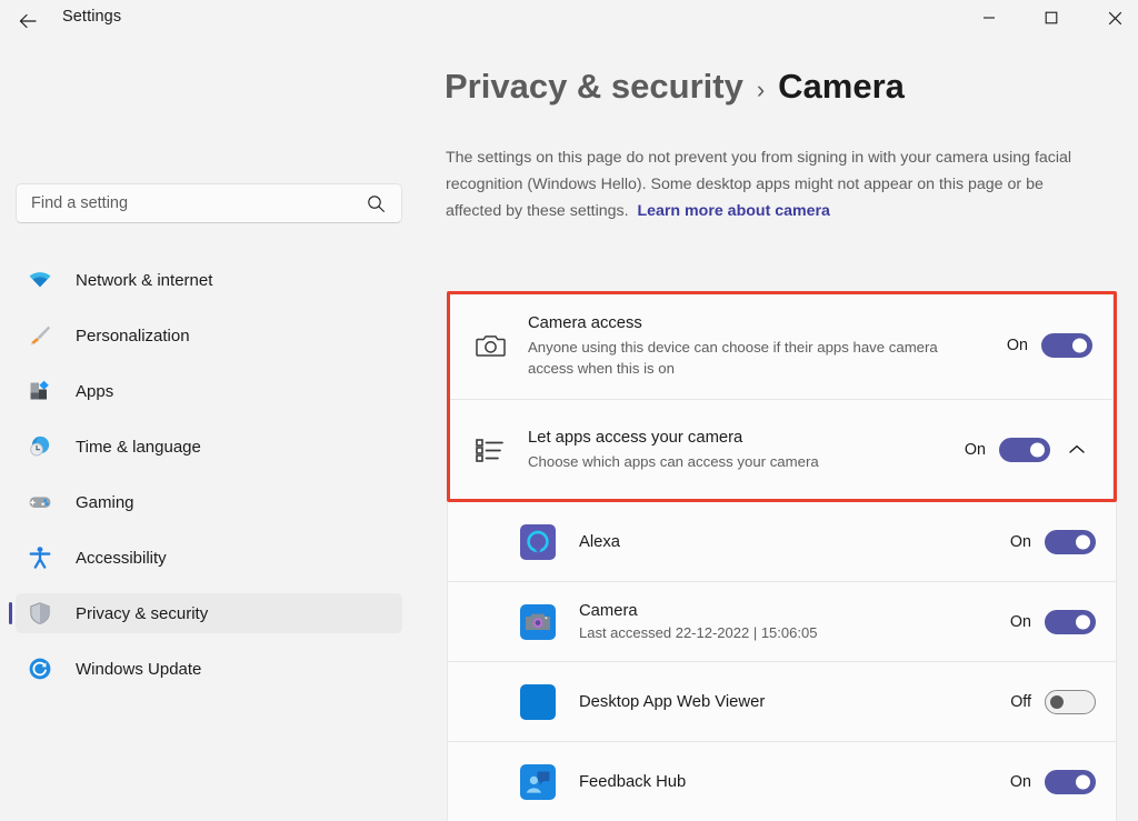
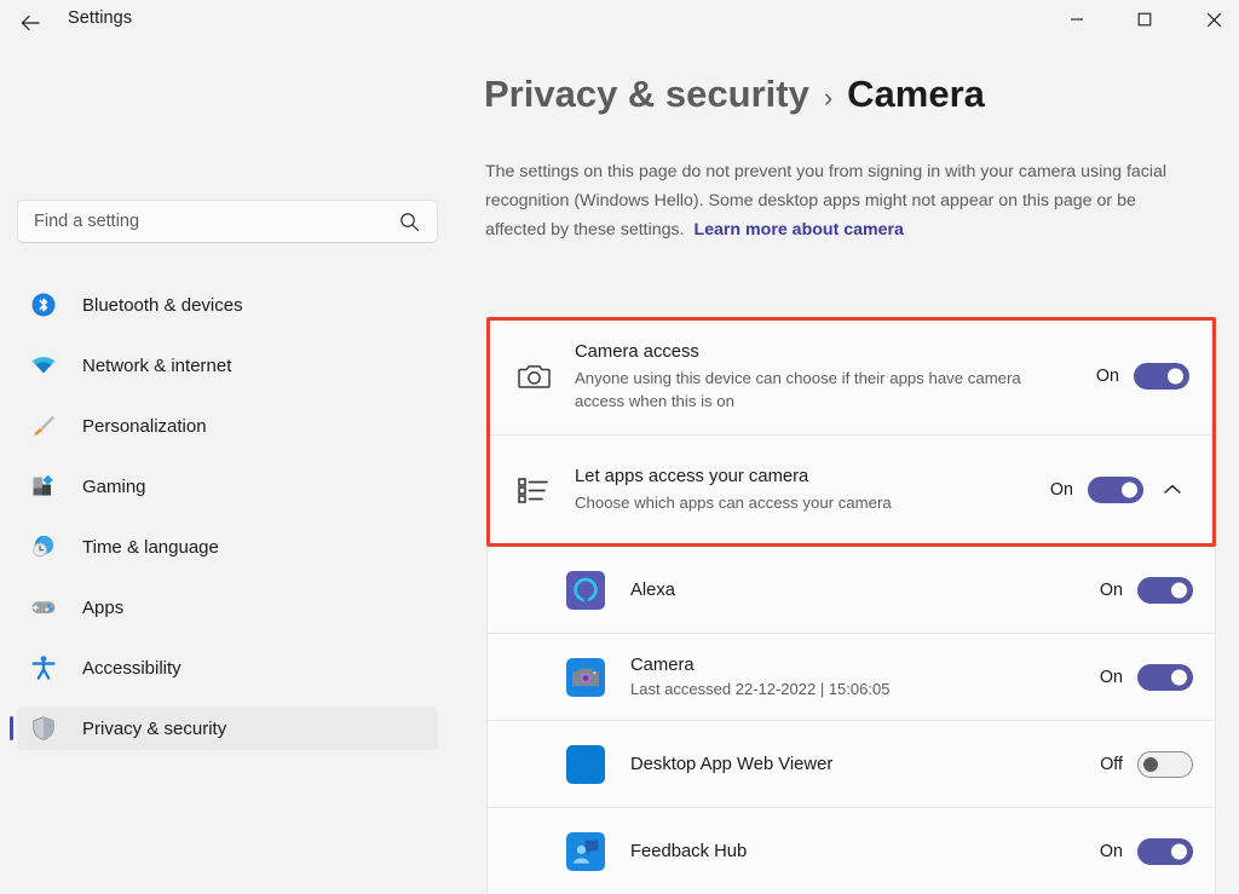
  Settings
  Find a setting
+ Bluetooth & devices
  Network & internet
  Personalization
- Apps
+ Gaming
  Time & language
- Gaming
+ Apps
  Accessibility
  Privacy & security
- Windows Update
  Privacy & security
  ›
  Camera
  The settings on this page do not prevent you from signing in with your camera using facial recognition (Windows Hello). Some desktop apps might not appear on this page or be affected by these settings. Learn more about camera
  Camera access
  Anyone using this device can choose if their apps have camera access when this is on
  On
  Let apps access your camera
  Choose which apps can access your camera
  On
  Alexa
  On
  Camera
  Last accessed 22-12-2022 | 15:06:05
  On
  Desktop App Web Viewer
  Off
  Feedback Hub
  On
